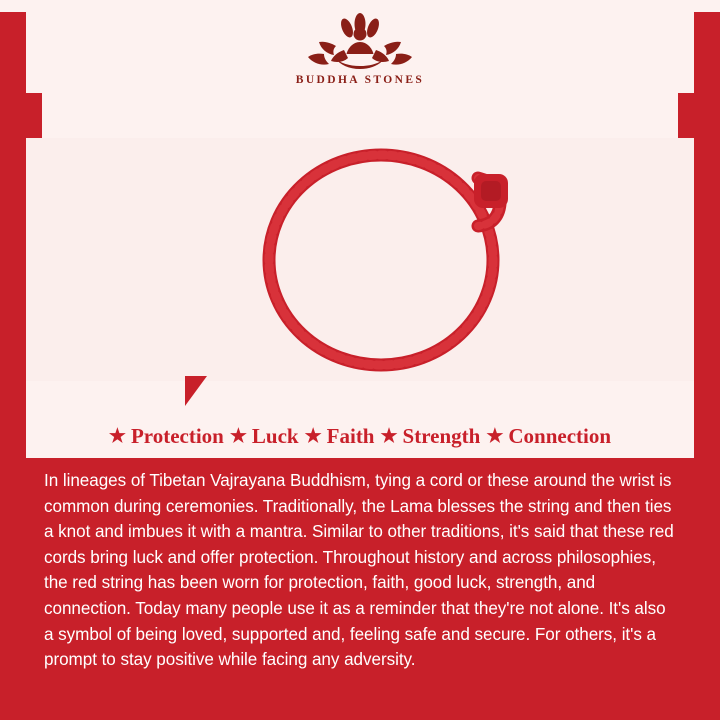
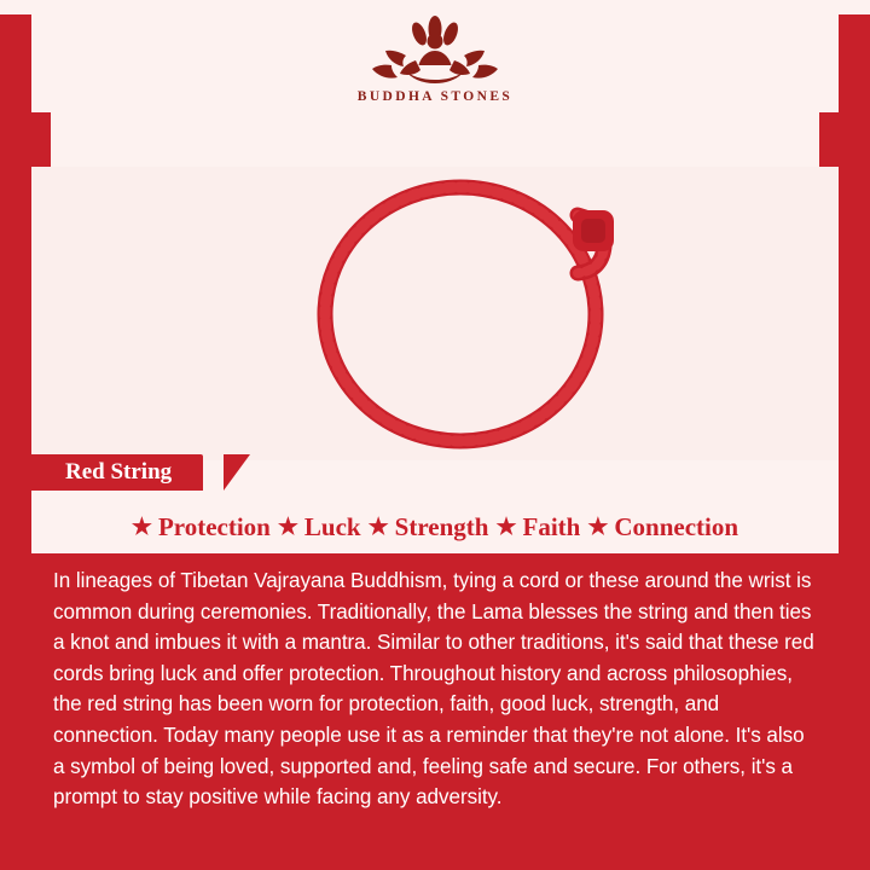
  BUDDHA STONES
+ Red String
  ★
  Protection
  ★
  Luck
  ★
- Faith
+ Strength
  ★
- Strength
+ Faith
  ★
  Connection
  In lineages of Tibetan Vajrayana Buddhism, tying a cord or these around the wrist is common during ceremonies. Traditionally, the Lama blesses the string and then ties a knot and imbues it with a mantra. Similar to other traditions, it's said that these red cords bring luck and offer protection. Throughout history and across philosophies, the red string has been worn for protection, faith, good luck, strength, and connection. Today many people use it as a reminder that they're not alone. It's also a symbol of being loved, supported and, feeling safe and secure. For others, it's a prompt to stay positive while facing any adversity.
